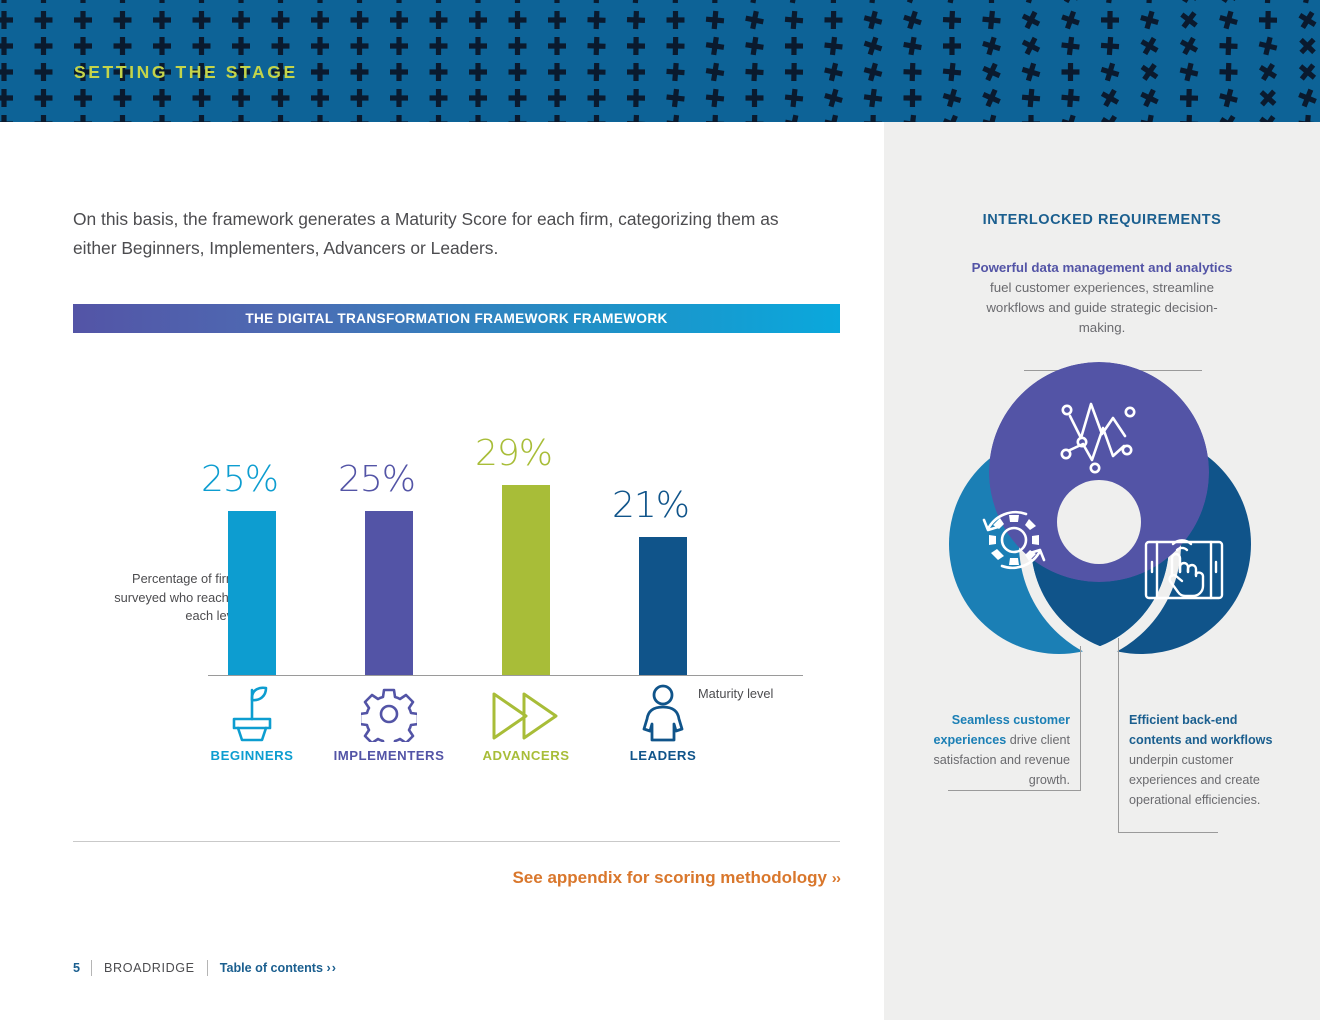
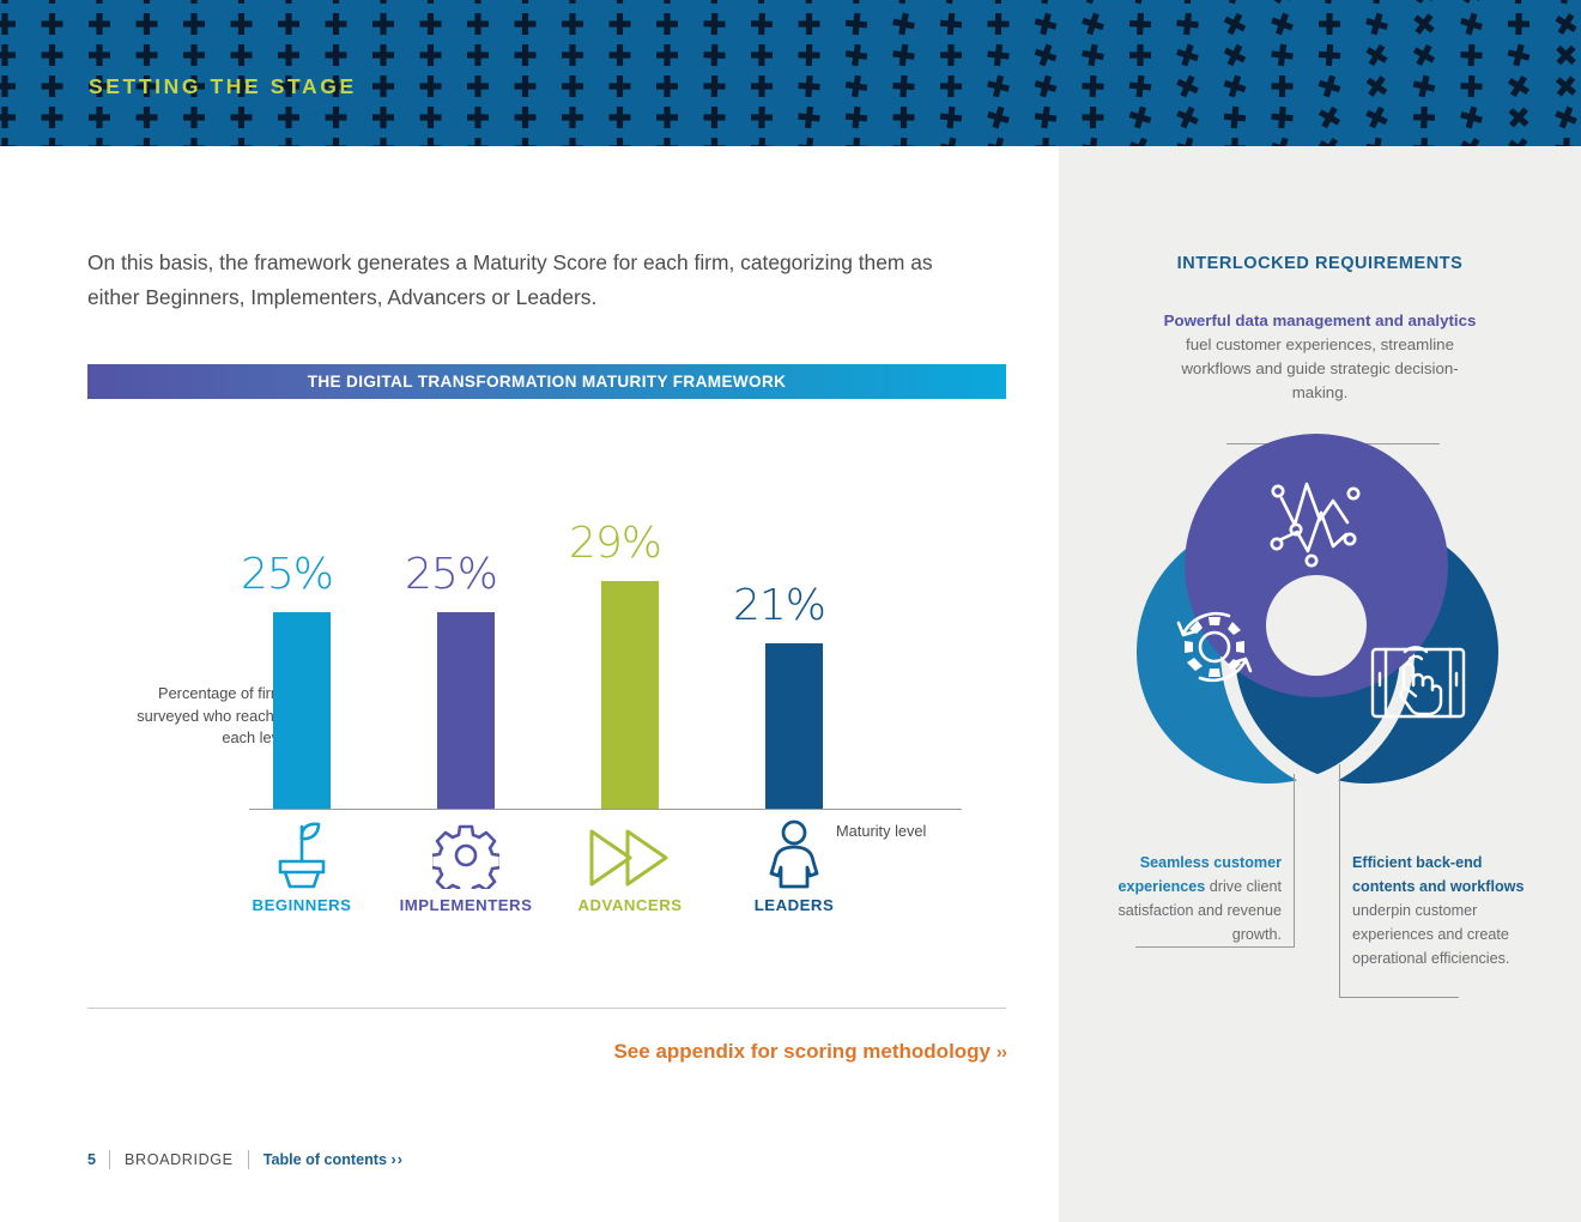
  SETTING THE STAGE
  INTERLOCKED REQUIREMENTS
  Powerful data management and analytics fuel customer experiences, streamline workflows and guide strategic decision-making.
  Seamless customer experiences drive client satisfaction and revenue growth.
  Efficient back-end contents and workflows underpin customer experiences and create operational efficiencies.
  On this basis, the framework generates a Maturity Score for each firm, categorizing them as either Beginners, Implementers, Advancers or Leaders.
- THE DIGITAL TRANSFORMATION FRAMEWORK FRAMEWORK
+ THE DIGITAL TRANSFORMATION MATURITY FRAMEWORK
  Percentage of fir surveyed who reach each le
  Maturity level
  25%
  25%
  29%
  21%
  BEGINNERS
  IMPLEMENTERS
  ADVANCERS
  LEADERS
  See appendix for scoring methodology › ›
  5
  BROADRIDGE
  Table of contents › ›
